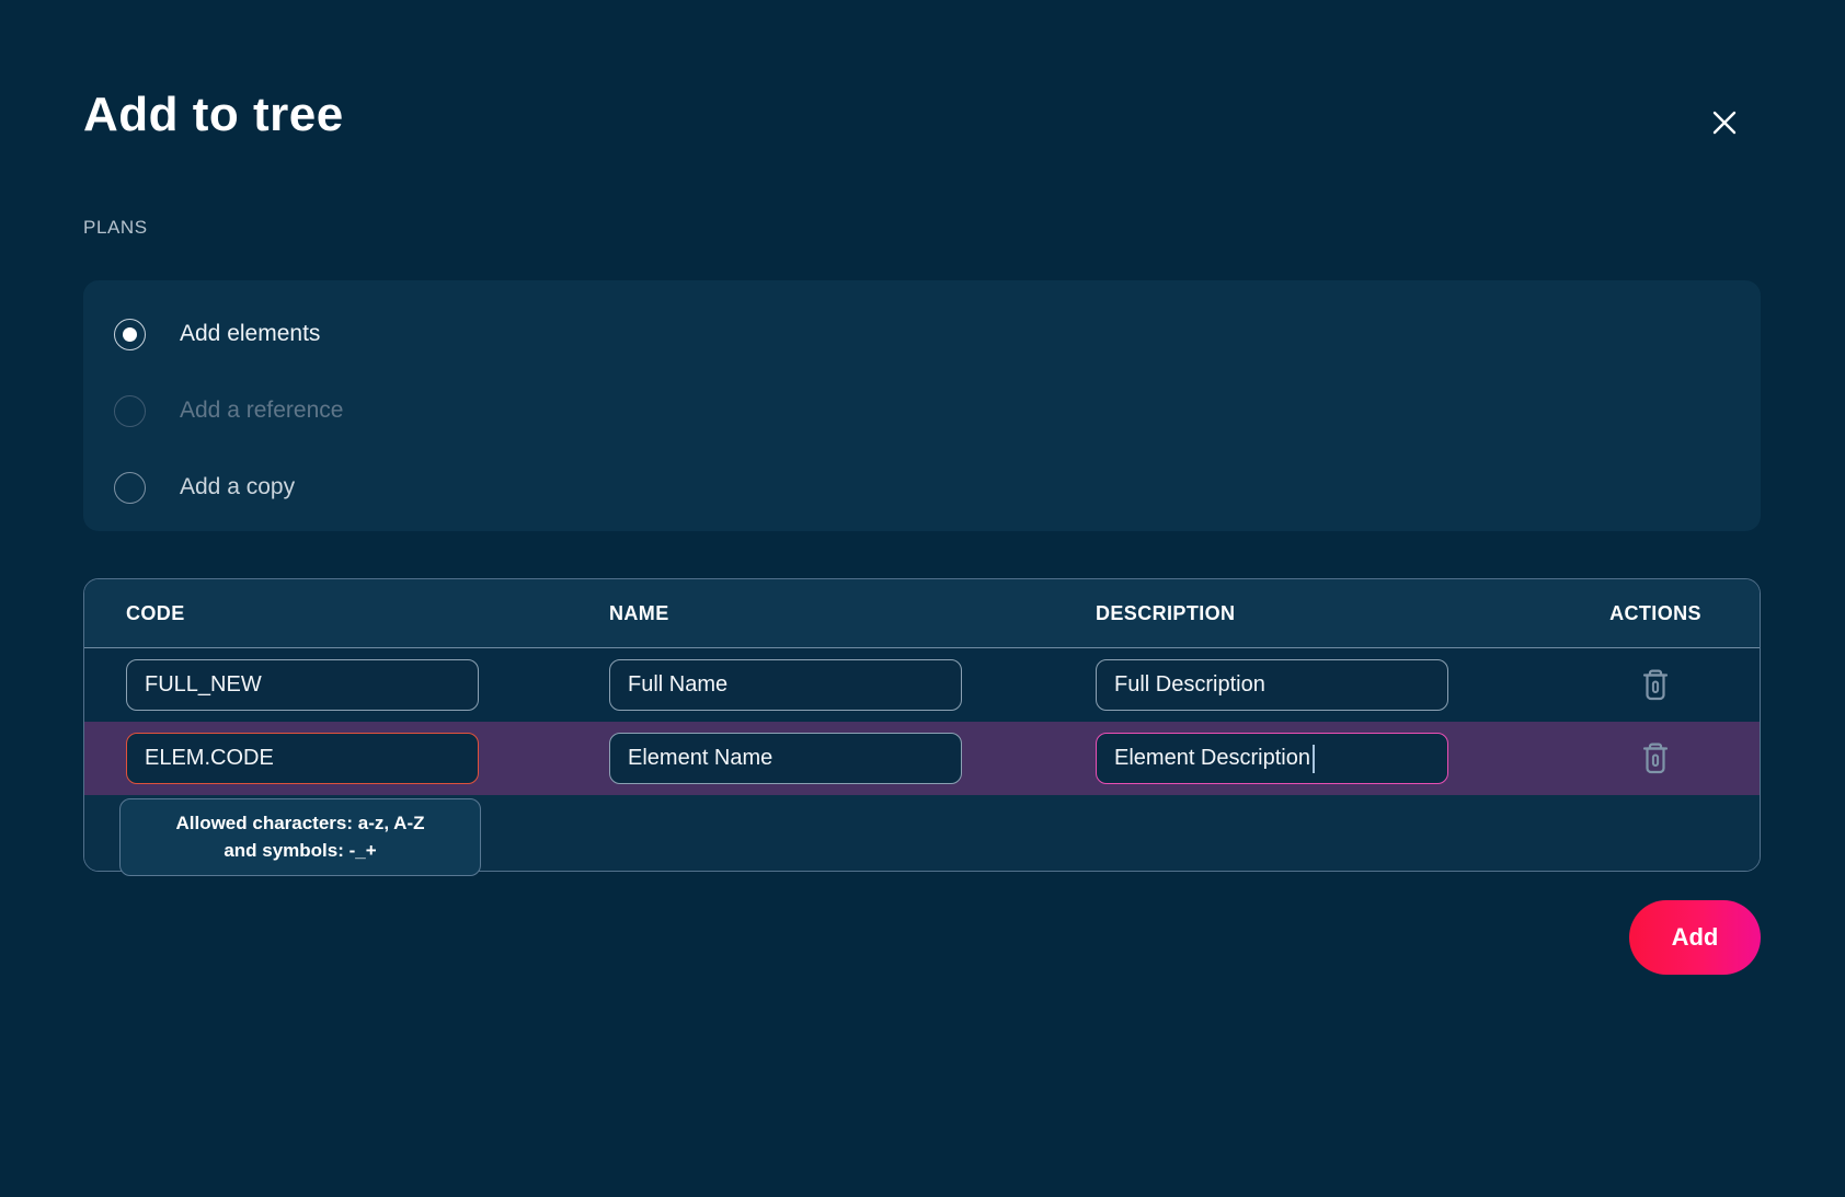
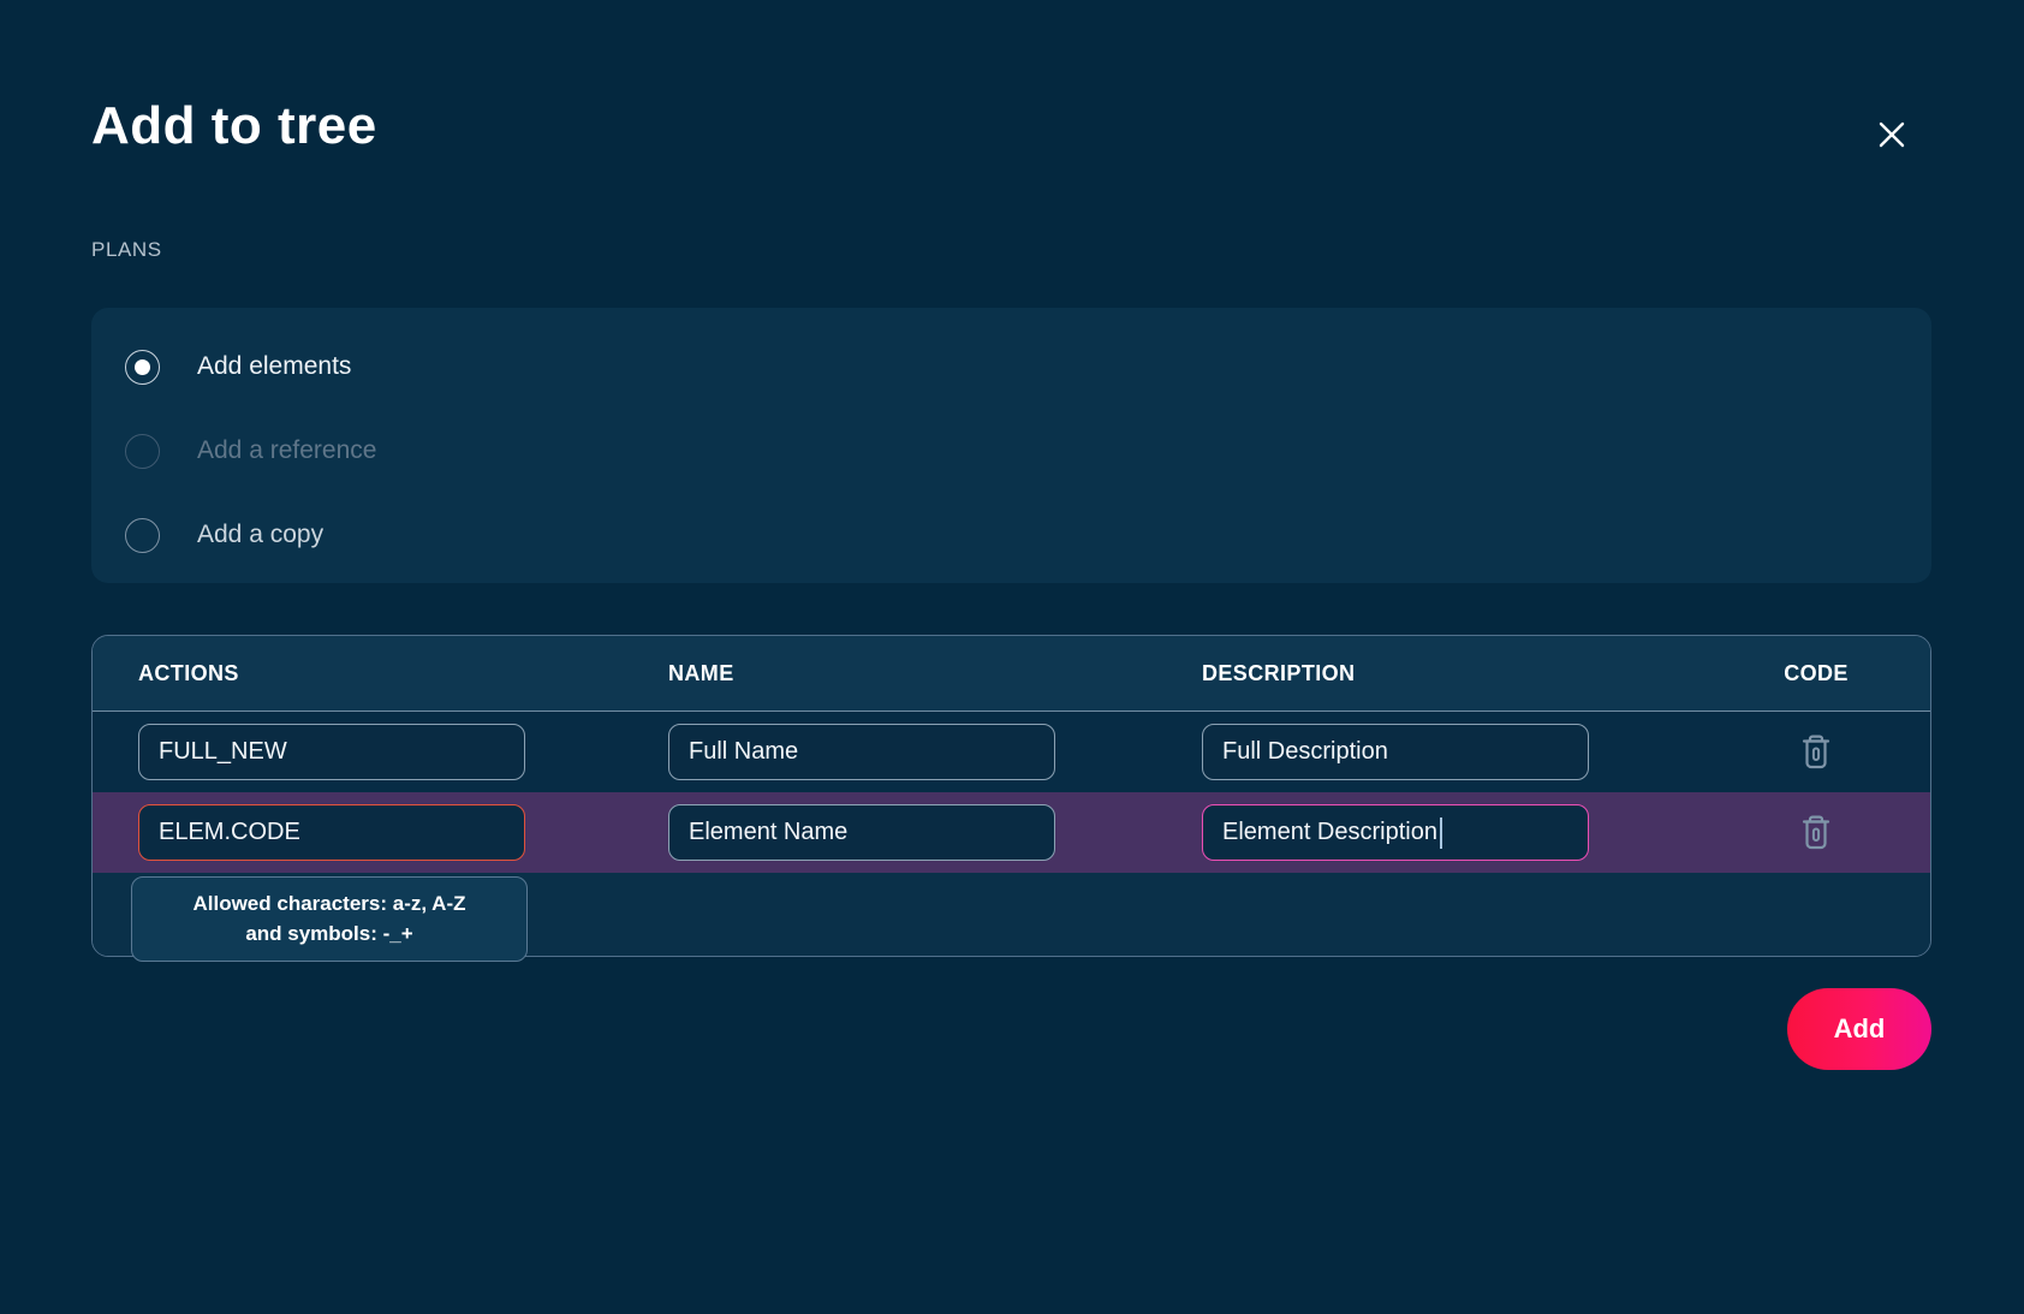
  Add to tree
  PLANS
  Add elements
  Add a reference
  Add a copy
- CODE
+ ACTIONS
  NAME
  DESCRIPTION
- ACTIONS
+ CODE
  FULL_NEW
  Full Name
  Full Description
  ELEM.CODE
  Element Name
  Element Description
  Allowed characters: a-z, A-Z
  and symbols: -_+
  Add
